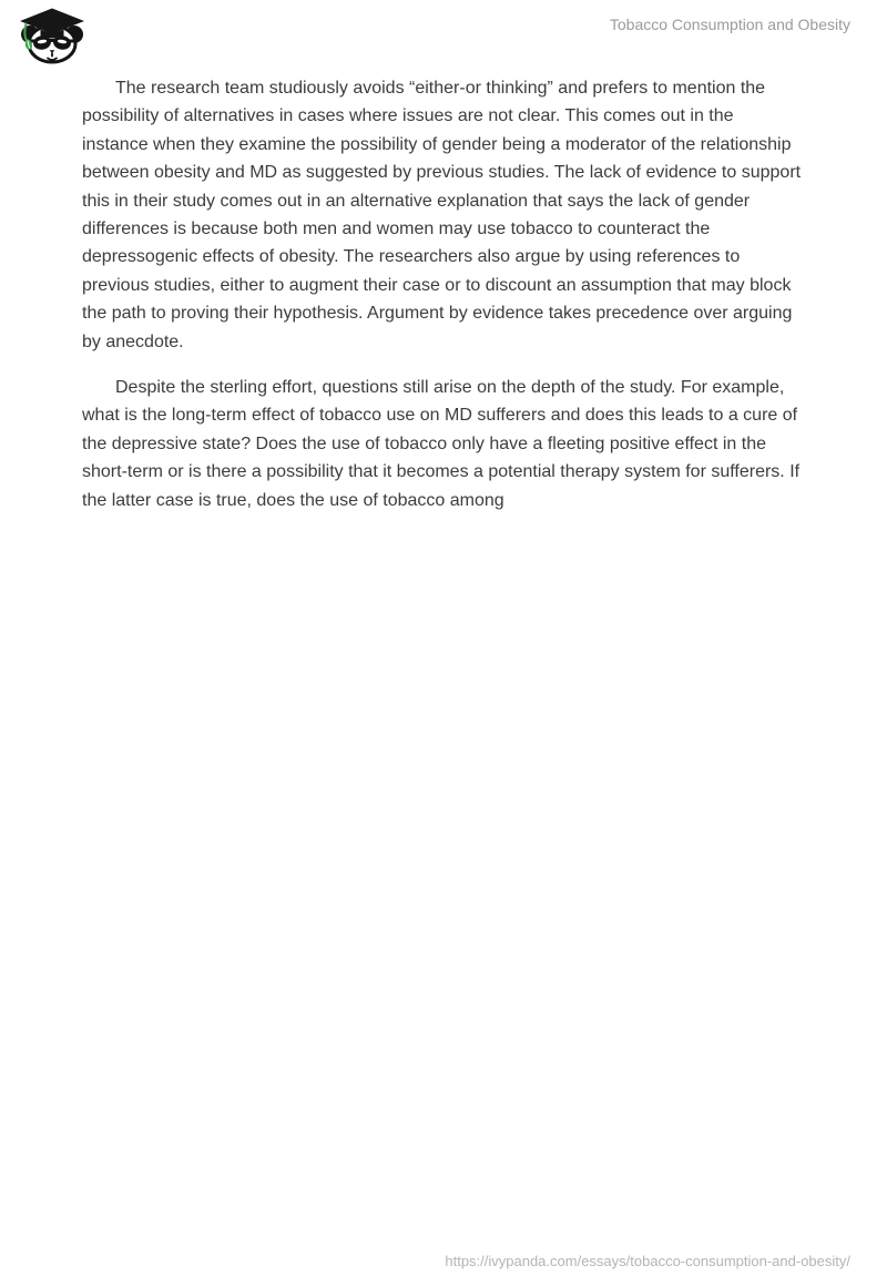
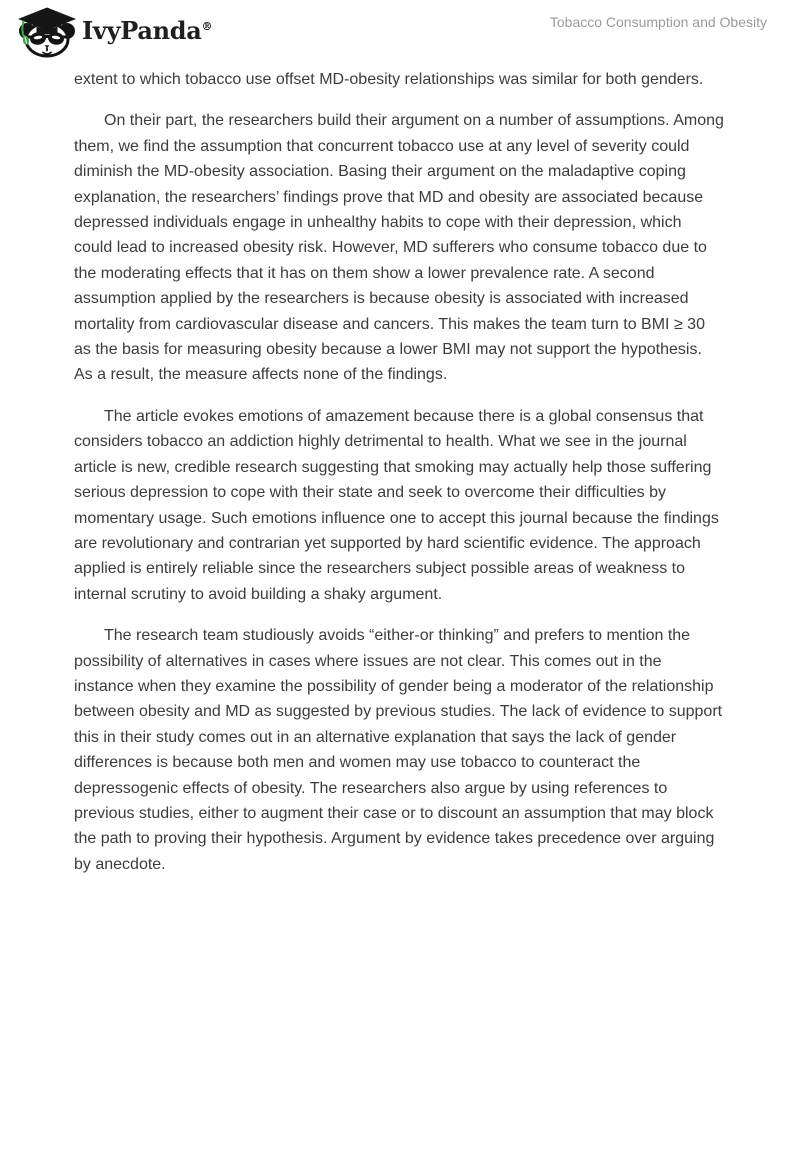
+ IvyPanda®
  Tobacco Consumption and Obesity
+ extent to which tobacco use offset MD-obesity relationships was similar for both genders.
+ On their part, the researchers build their argument on a number of assumptions. Among them, we find the assumption that concurrent tobacco use at any level of severity could diminish the MD-obesity association. Basing their argument on the maladaptive coping explanation, the researchers’ findings prove that MD and obesity are associated because depressed individuals engage in unhealthy habits to cope with their depression, which could lead to increased obesity risk. However, MD sufferers who consume tobacco due to the moderating effects that it has on them show a lower prevalence rate. A second assumption applied by the researchers is because obesity is associated with increased mortality from cardiovascular disease and cancers. This makes the team turn to BMI ≥ 30 as the basis for measuring obesity because a lower BMI may not support the hypothesis. As a result, the measure affects none of the findings.
+ The article evokes emotions of amazement because there is a global consensus that considers tobacco an addiction highly detrimental to health. What we see in the journal article is new, credible research suggesting that smoking may actually help those suffering serious depression to cope with their state and seek to overcome their difficulties by momentary usage. Such emotions influence one to accept this journal because the findings are revolutionary and contrarian yet supported by hard scientific evidence. The approach applied is entirely reliable since the researchers subject possible areas of weakness to internal scrutiny to avoid building a shaky argument.
  The research team studiously avoids “either-or thinking” and prefers to mention the possibility of alternatives in cases where issues are not clear. This comes out in the instance when they examine the possibility of gender being a moderator of the relationship between obesity and MD as suggested by previous studies. The lack of evidence to support this in their study comes out in an alternative explanation that says the lack of gender differences is because both men and women may use tobacco to counteract the depressogenic effects of obesity. The researchers also argue by using references to previous studies, either to augment their case or to discount an assumption that may block the path to proving their hypothesis. Argument by evidence takes precedence over arguing by anecdote.
- Despite the sterling effort, questions still arise on the depth of the study. For example, what is the long-term effect of tobacco use on MD sufferers and does this leads to a cure of the depressive state? Does the use of tobacco only have a fleeting positive effect in the short-term or is there a possibility that it becomes a potential therapy system for sufferers. If the latter case is true, does the use of tobacco among
- https://ivypanda.com/essays/tobacco-consumption-and-obesity/
